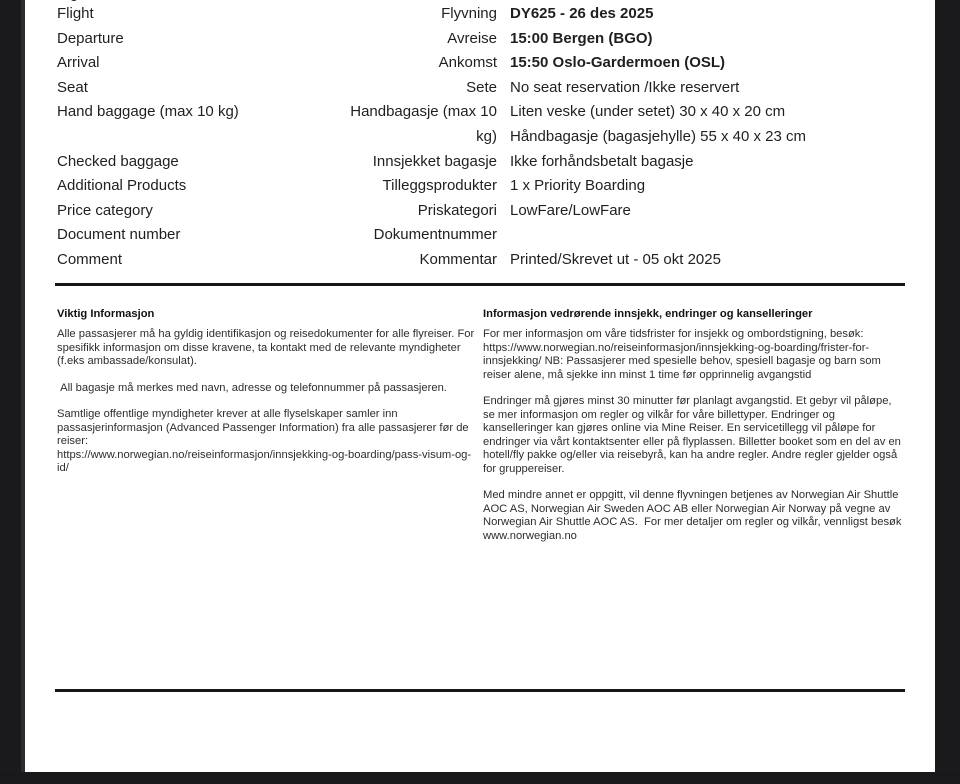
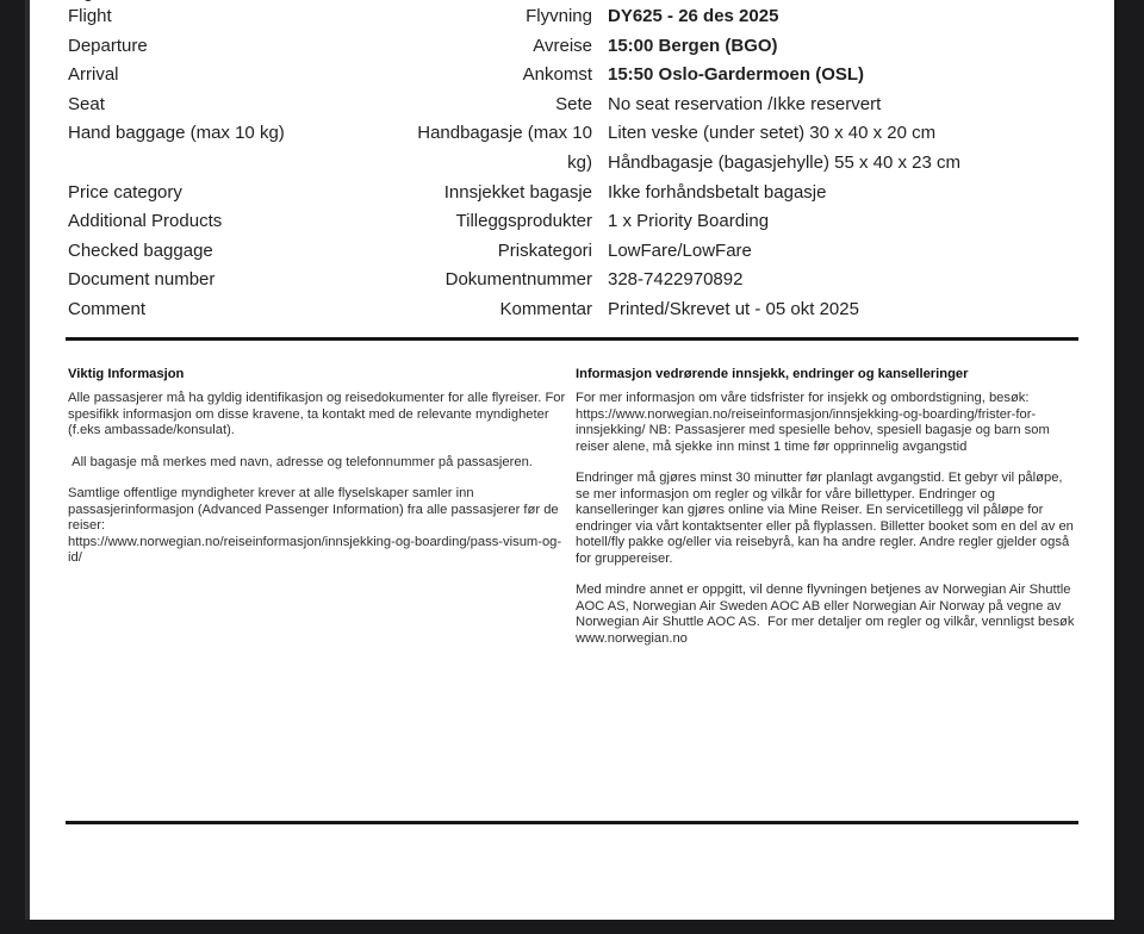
  Flight
  Flyvning
  DY625 - 26 des 2025
  Departure
  Avreise
  15:00 Bergen (BGO)
  Arrival
  Ankomst
  15:50 Oslo-Gardermoen (OSL)
  Seat
  Sete
  No seat reservation /Ikke reservert
  Hand baggage (max 10 kg)
  Handbagasje (max 10 kg)
  Liten veske (under setet) 30 x 40 x 20 cm
  Håndbagasje (bagasjehylle) 55 x 40 x 23 cm
- Checked baggage
+ Price category
  Innsjekket bagasje
  Ikke forhåndsbetalt bagasje
  Additional Products
  Tilleggsprodukter
  1 x Priority Boarding
- Price category
+ Checked baggage
  Priskategori
  LowFare/LowFare
  Document number
  Dokumentnummer
+ 328-7422970892
  Comment
  Kommentar
  Printed/Skrevet ut - 05 okt 2025
  Viktig Informasjon
  Alle passasjerer må ha gyldig identifikasjon og reisedokumenter for alle flyreiser. For spesifikk informasjon om disse kravene, ta kontakt med de relevante myndigheter (f.eks ambassade/konsulat).
  All bagasje må merkes med navn, adresse og telefonnummer på passasjeren.
  Samtlige offentlige myndigheter krever at alle flyselskaper samler inn passasjerinformasjon (Advanced Passenger Information) fra alle passasjerer før de reiser:
  https://www.norwegian.no/reiseinformasjon/innsjekking-og-boarding/pass-visum-og-id/
  Informasjon vedrørende innsjekk, endringer og kanselleringer
  For mer informasjon om våre tidsfrister for insjekk og ombordstigning, besøk:
  https://www.norwegian.no/reiseinformasjon/innsjekking-og-boarding/frister-for-innsjekking/ NB: Passasjerer med spesielle behov, spesiell bagasje og barn som reiser alene, må sjekke inn minst 1 time før opprinnelig avgangstid
  Endringer må gjøres minst 30 minutter før planlagt avgangstid. Et gebyr vil påløpe, se mer informasjon om regler og vilkår for våre billettyper. Endringer og kanselleringer kan gjøres online via Mine Reiser. En servicetillegg vil påløpe for endringer via vårt kontaktsenter eller på flyplassen. Billetter booket som en del av en hotell/fly pakke og/eller via reisebyrå, kan ha andre regler. Andre regler gjelder også for gruppereiser.
  Med mindre annet er oppgitt, vil denne flyvningen betjenes av Norwegian Air Shuttle AOC AS, Norwegian Air Sweden AOC AB eller Norwegian Air Norway på vegne av Norwegian Air Shuttle AOC AS. For mer detaljer om regler og vilkår, vennligst besøk www.norwegian.no
